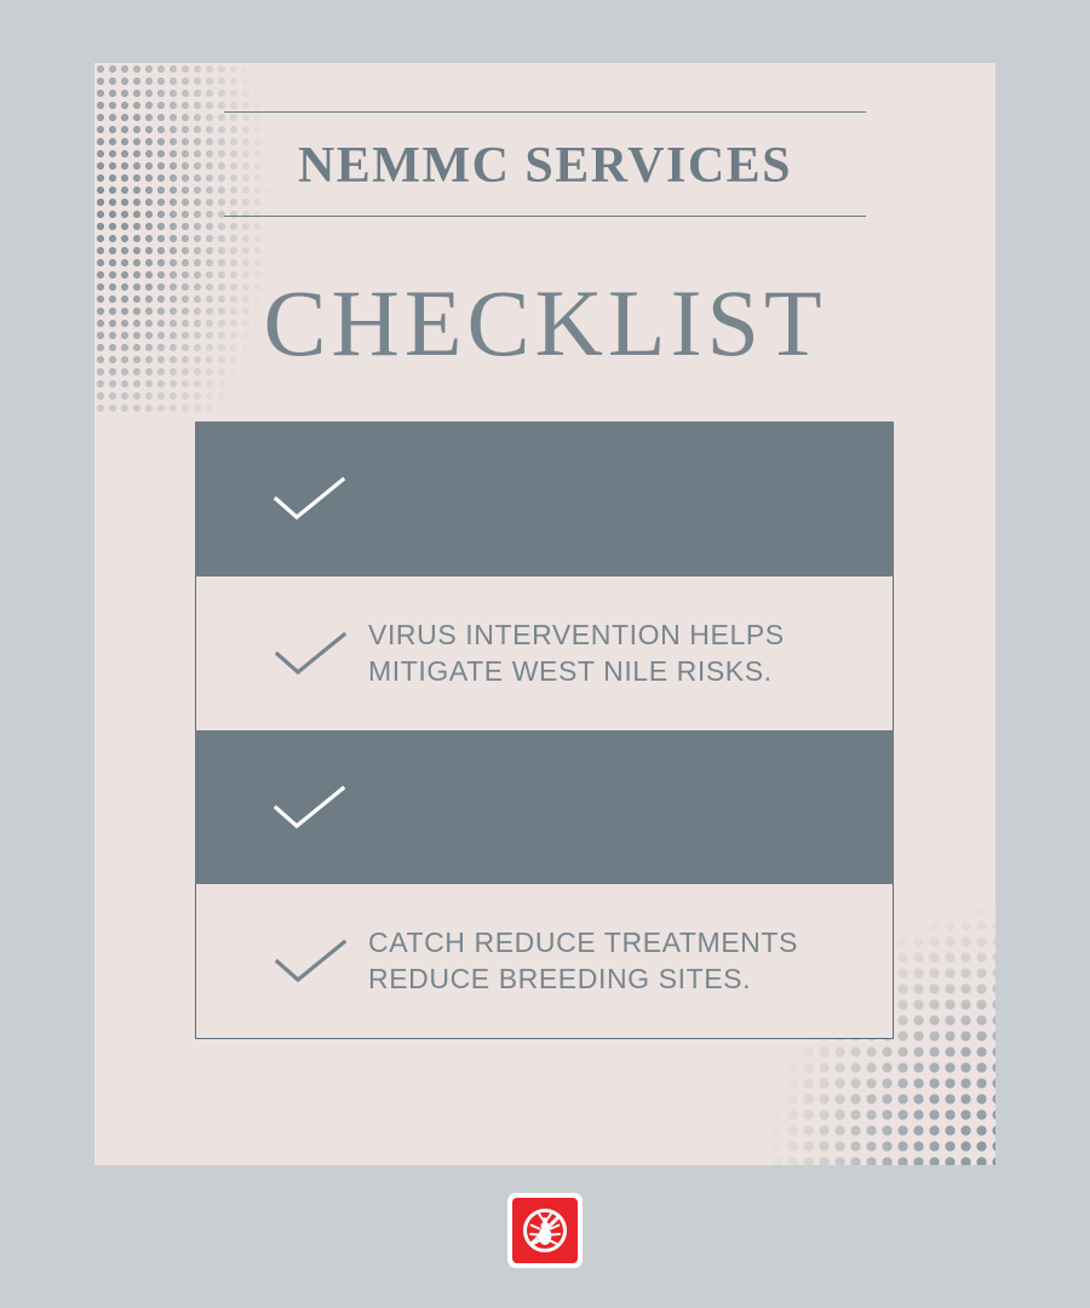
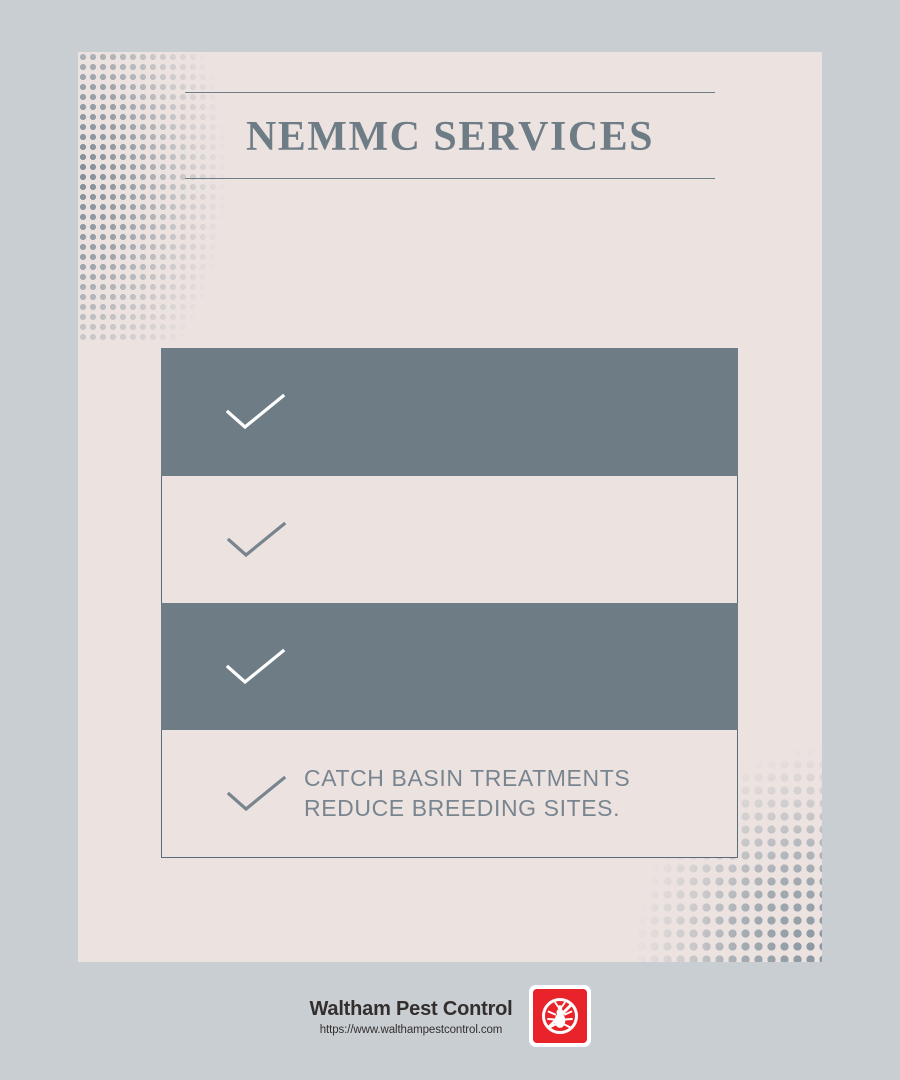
  NEMMC SERVICES
- CHECKLIST
- VIRUS INTERVENTION HELPS MITIGATE WEST NILE RISKS.
- CATCH REDUCE TREATMENTS REDUCE BREEDING SITES.
+ CATCH BASIN TREATMENTS REDUCE BREEDING SITES.
+ Waltham Pest Control
+ https://www.walthampestcontrol.com
